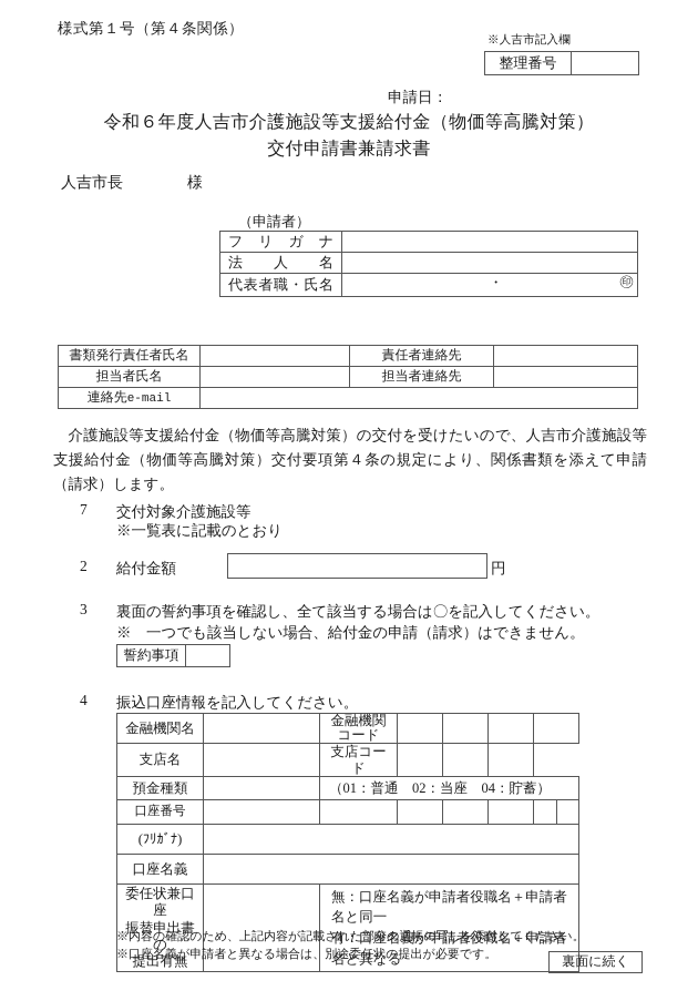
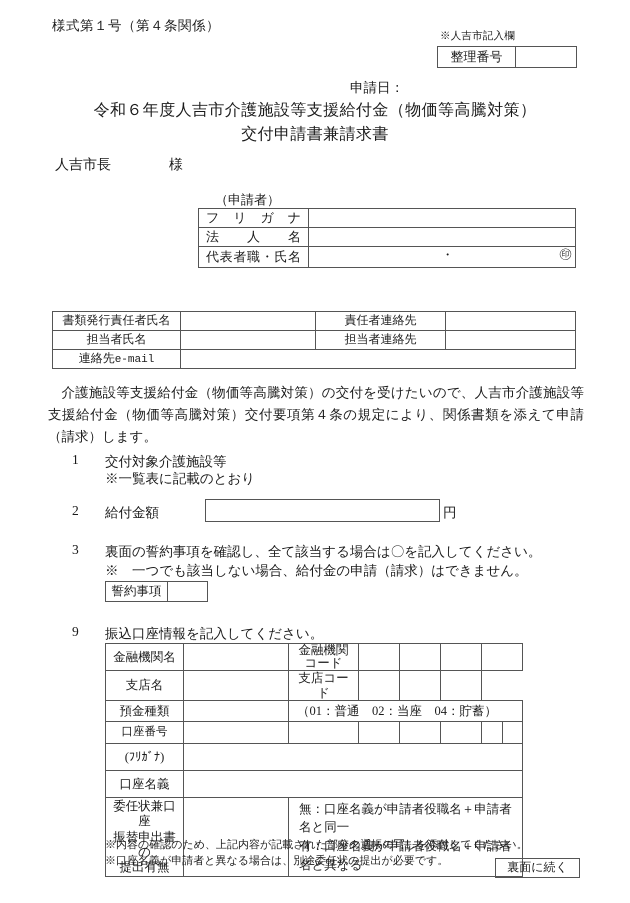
  様式第１号（第４条関係）
  ※人吉市記入欄
  整理番号
  申請日：
  令和６年度人吉市介護施設等支援給付金（物価等高騰対策）
  交付申請書兼請求書
  人吉市長 様
  （申請者）
  フリガナ
  法人名
  代表者職・氏名	・ ㊞
  書類発行責任者氏名		責任者連絡先
  担当者氏名		担当者連絡先
  連絡先e-mail
  介護施設等支援給付金（物価等高騰対策）の交付を受けたいので、人吉市介護施設等支援給付金（物価等高騰対策）交付要項第４条の規定により、関係書類を添えて申請（請求）します。
- 7
+ 1
  交付対象介護施設等
  ※一覧表に記載のとおり
  2
  給付金額
  円
  3
  裏面の誓約事項を確認し、全て該当する場合は〇を記入してください。
  ※ 一つでも該当しない場合、給付金の申請（請求）はできません。
  誓約事項
- 4
+ 9
  振込口座情報を記入してください。
  金融機関名		金融機関 コード
  支店名		支店コード
  預金種類		（01：普通 02：当座 04：貯蓄）
  口座番号
  (ﾌﾘｶﾞﾅ)
  口座名義
  委任状兼口座 振替申出書の 提出有無		無：口座名義が申請者役職名＋申請者名と同一 有：口座名義が申請者役職名＋申請者名と異なる
  ※内容の確認のため、上記内容が記載された部分の通帳の写しを添付してください。
  ※口座名義が申請者と異なる場合は、別途委任状の提出が必要です。
  裏面に続く
